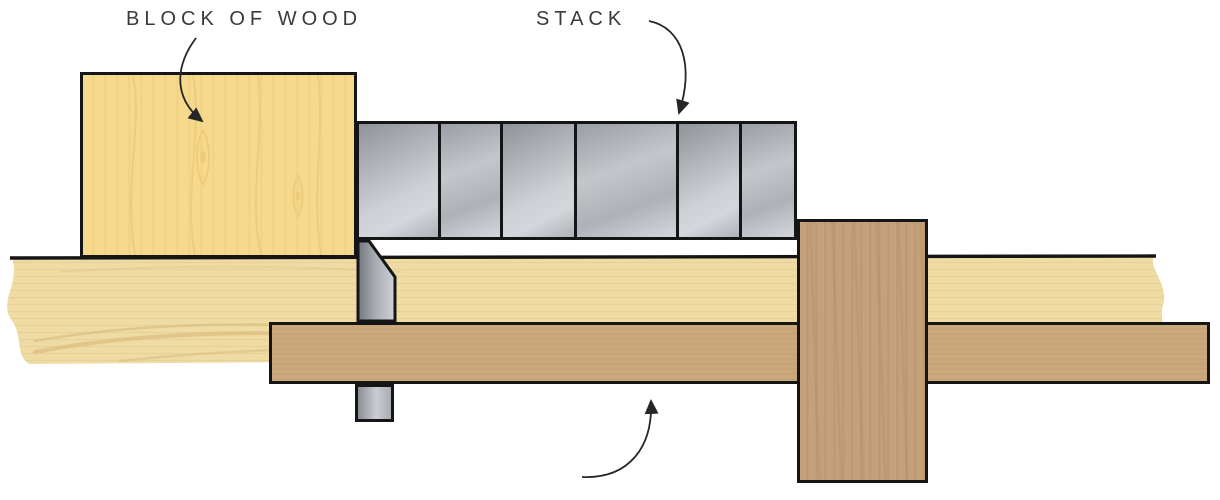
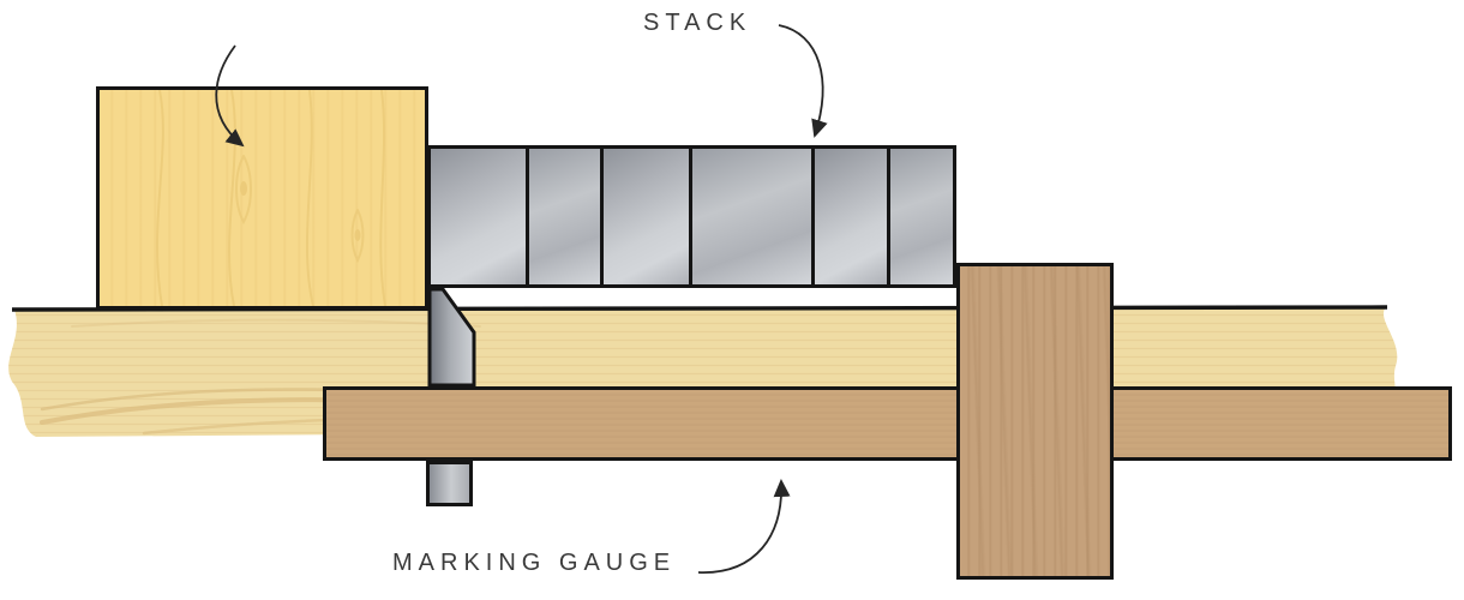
- BLOCK OF WOOD
  STACK
+ MARKING GAUGE
